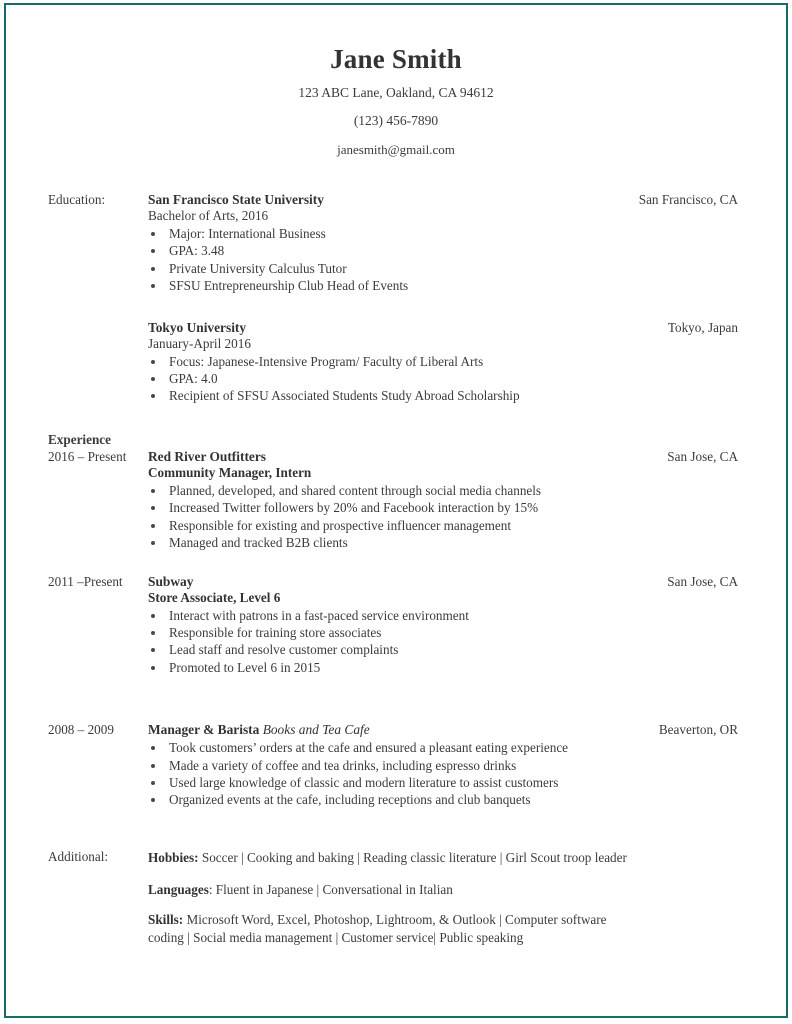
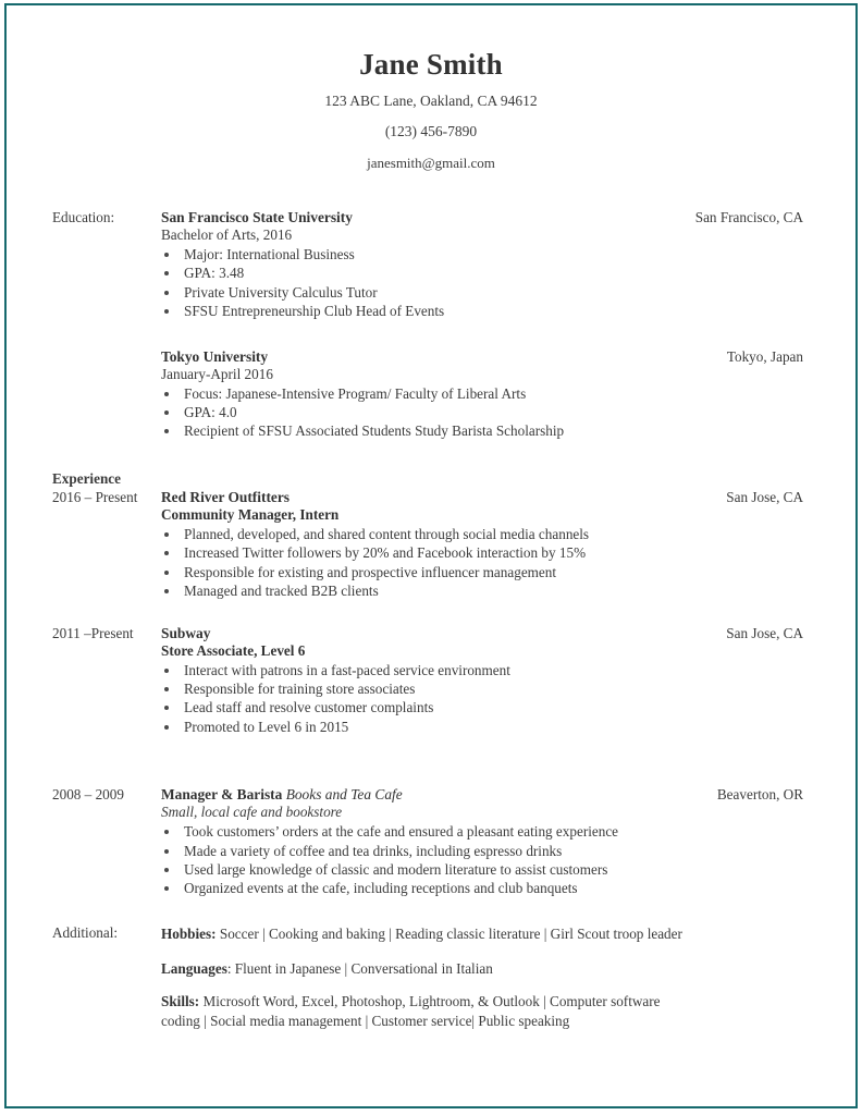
  Jane Smith
  123 ABC Lane, Oakland, CA 94612
  (123) 456-7890
  janesmith@gmail.com
  Education:
  San Francisco, CA
  San Francisco State University
  Bachelor of Arts, 2016
  Major: International Business
  GPA: 3.48
  Private University Calculus Tutor
  SFSU Entrepreneurship Club Head of Events
  Tokyo, Japan
  Tokyo University
  January-April 2016
  Focus: Japanese-Intensive Program/ Faculty of Liberal Arts
  GPA: 4.0
- Recipient of SFSU Associated Students Study Abroad Scholarship
+ Recipient of SFSU Associated Students Study Barista Scholarship
  Experience
  2016 – Present
  San Jose, CA
  Red River Outfitters
  Community Manager, Intern
  Planned, developed, and shared content through social media channels
  Increased Twitter followers by 20% and Facebook interaction by 15%
  Responsible for existing and prospective influencer management
  Managed and tracked B2B clients
  2011 –Present
  San Jose, CA
  Subway
  Store Associate, Level 6
  Interact with patrons in a fast-paced service environment
  Responsible for training store associates
  Lead staff and resolve customer complaints
  Promoted to Level 6 in 2015
  2008 – 2009
  Beaverton, OR
  Manager & Barista Books and Tea Cafe
+ Small, local cafe and bookstore
  Took customers’ orders at the cafe and ensured a pleasant eating experience
  Made a variety of coffee and tea drinks, including espresso drinks
  Used large knowledge of classic and modern literature to assist customers
  Organized events at the cafe, including receptions and club banquets
  Additional:
  Hobbies: Soccer | Cooking and baking | Reading classic literature | Girl Scout troop leader
  Languages: Fluent in Japanese | Conversational in Italian
  Skills: Microsoft Word, Excel, Photoshop, Lightroom, & Outlook | Computer software coding | Social media management | Customer service| Public speaking
